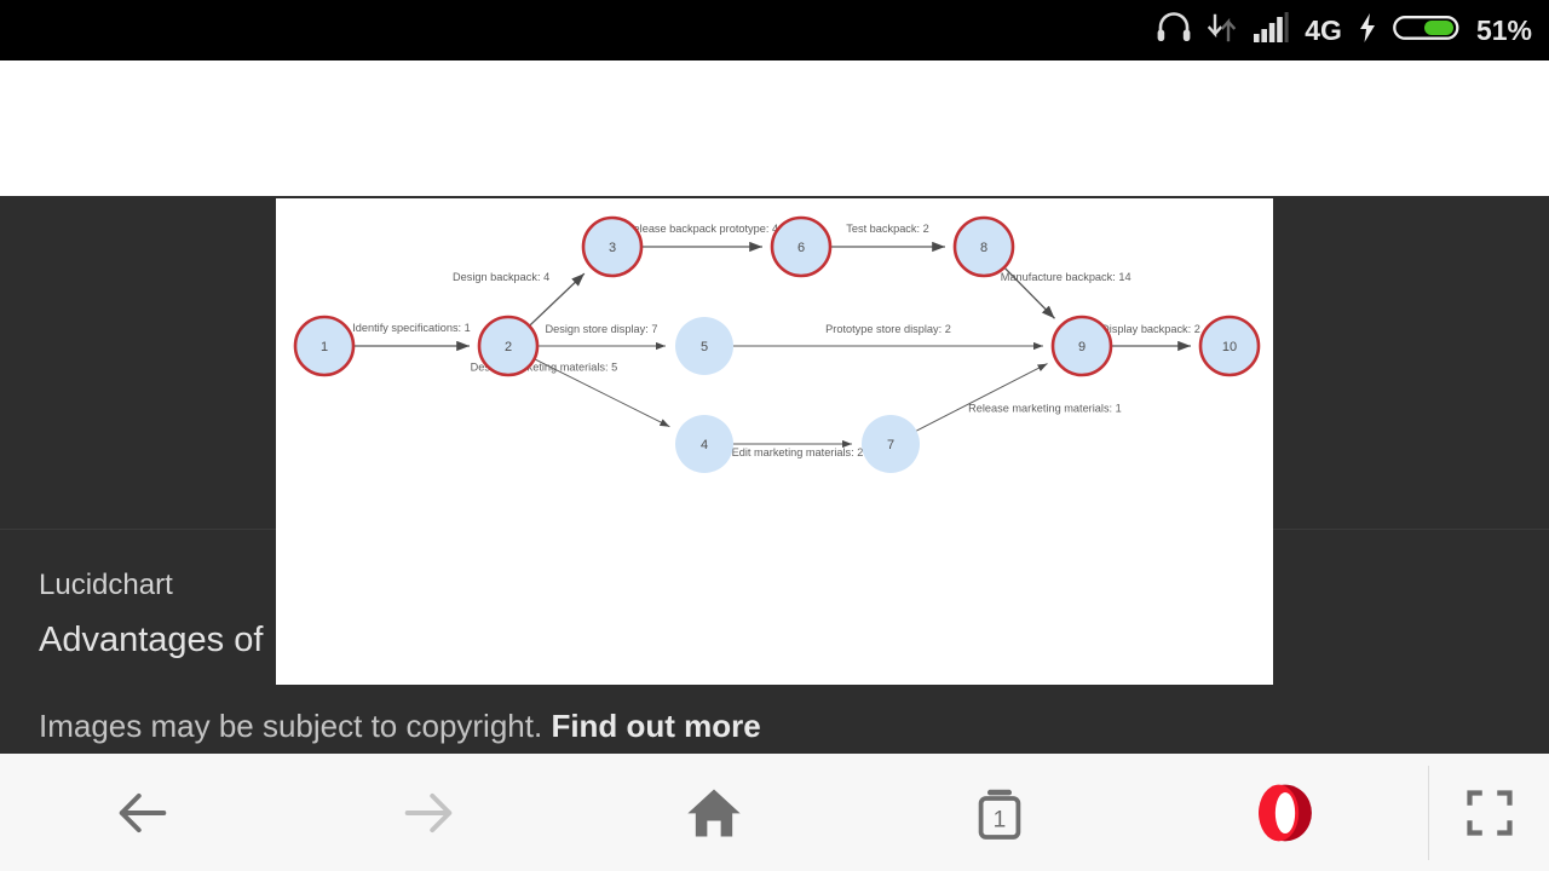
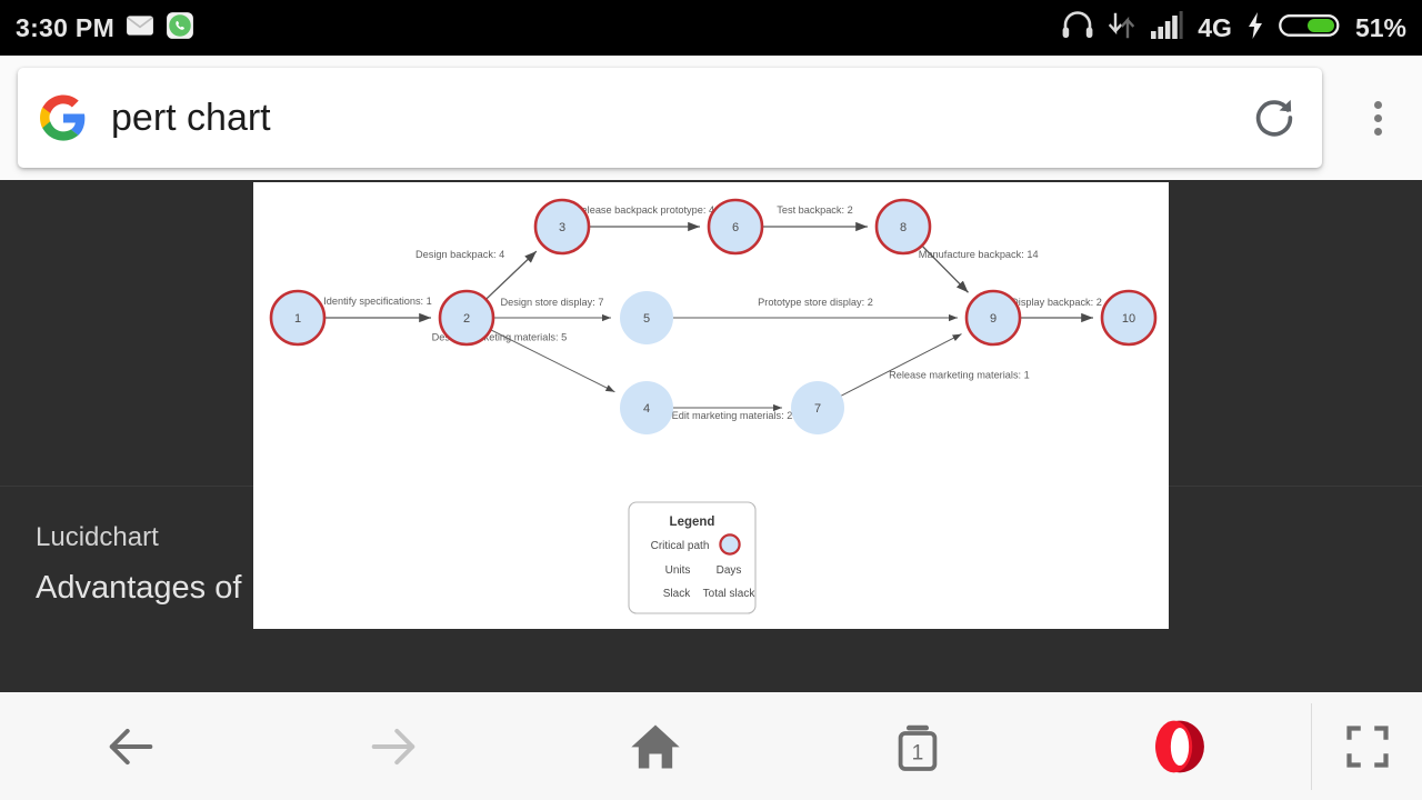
+ 3:30 PM
  4G
  51%
+ pert chart
  Lucidchart
  Advantages of
- Images may be subject to copyright. Find out more
  Identify specifications: 1
  Design backpack: 4
  Design store display: 7
  lease backpack prototype: 4
  Test backpack: 2
  Manufacture backpack: 14
  Prototype store display: 2
  Edit marketing materials: 2
  Release marketing materials: 1
  isplay backpack: 2
  1
  2
  3
  4
  5
  6
  7
  8
  9
  10
+ Legend
+ Critical path
+ Units
+ Days
+ Slack
+ Total slack
  1
